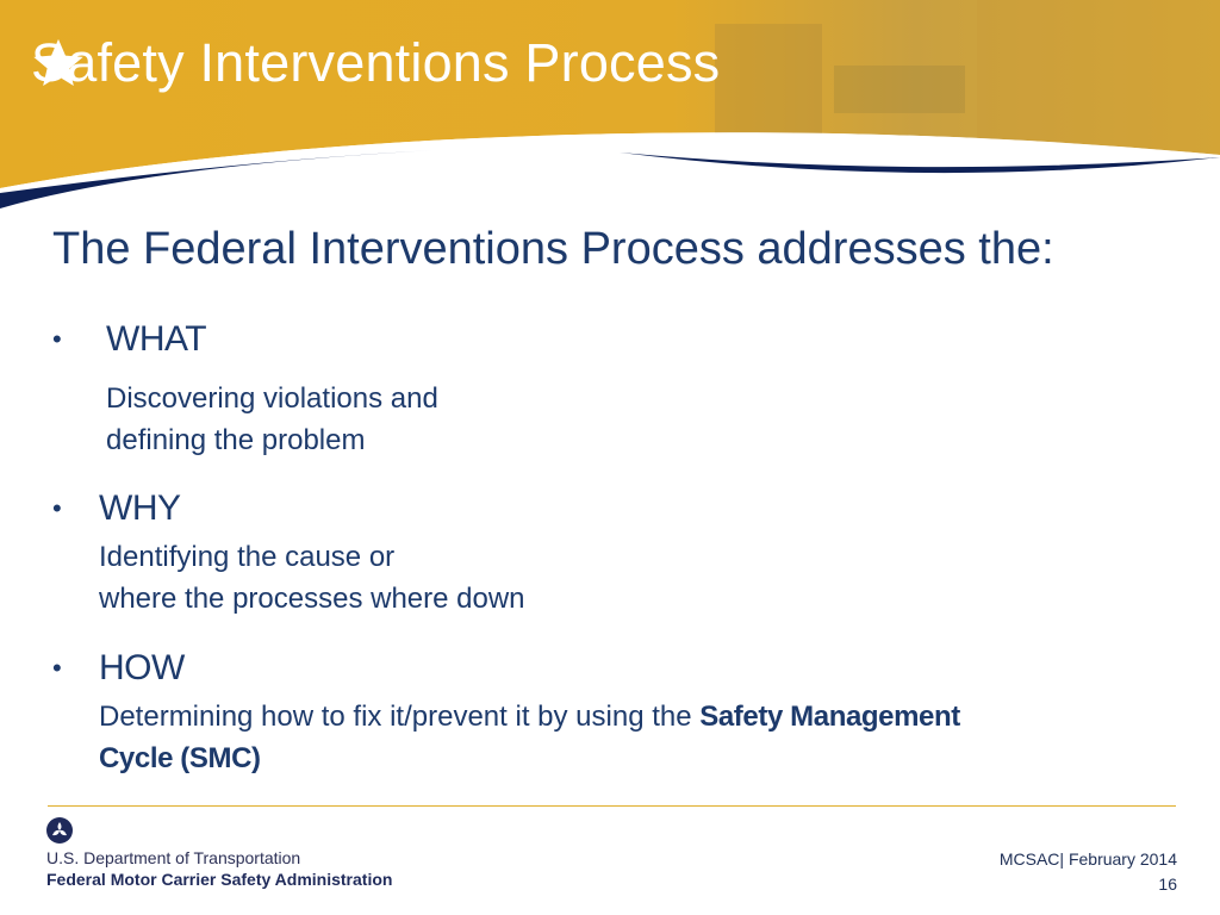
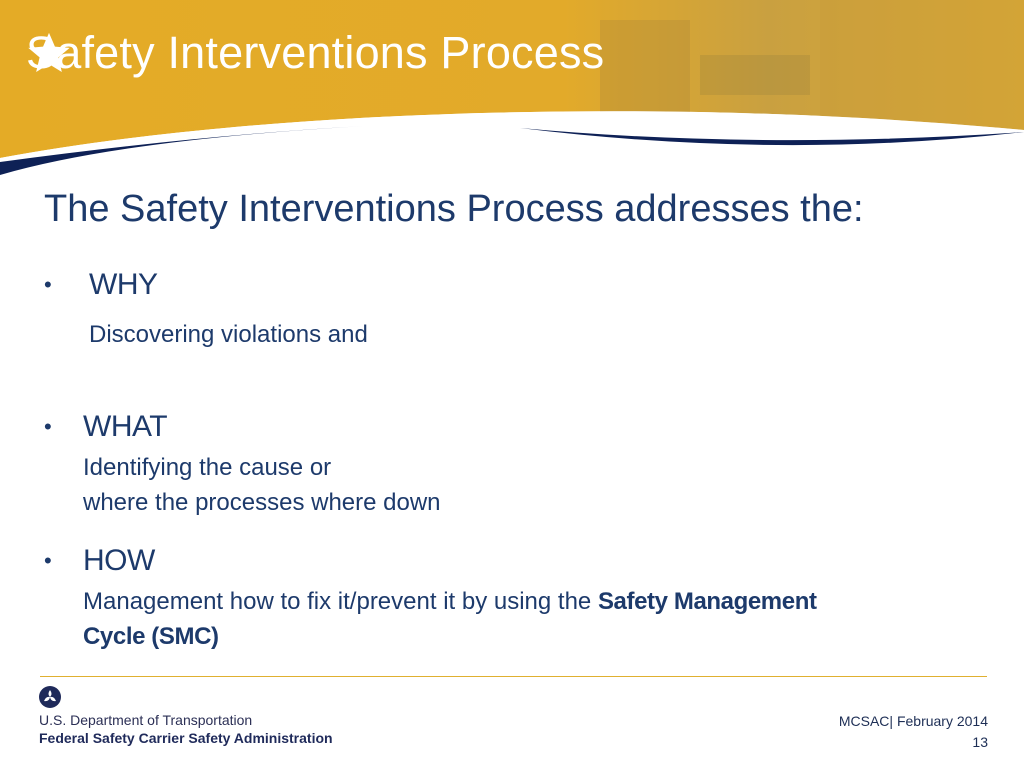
  afety Interventions Process
- The Federal Interventions Process addresses the:
+ The Safety Interventions Process addresses the:
  •
- WHAT
+ WHY
  Discovering violations and
- defining the problem
  •
- WHY
+ WHAT
  Identifying the cause or
  where the processes where down
  •
  HOW
- Determining how to fix it/prevent it by using the Safety Management
+ Management how to fix it/prevent it by using the Safety Management
  Cycle (SMC)
  U.S. Department of Transportation
- Federal Motor Carrier Safety Administration
+ Federal Safety Carrier Safety Administration
  MCSAC| February 2014
- 16
+ 13
